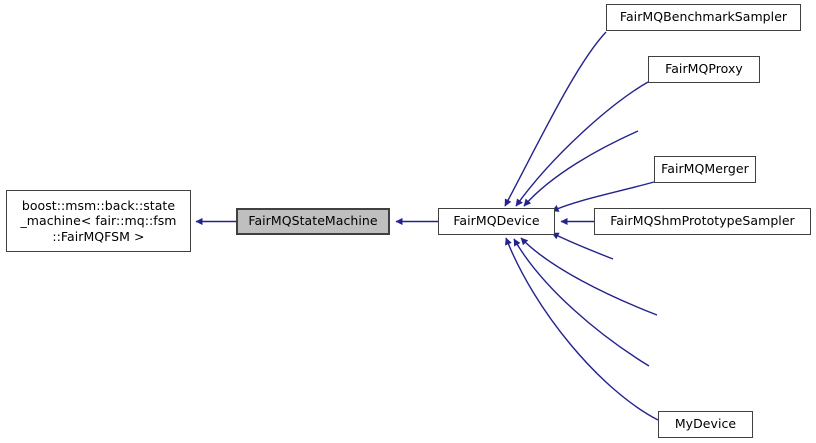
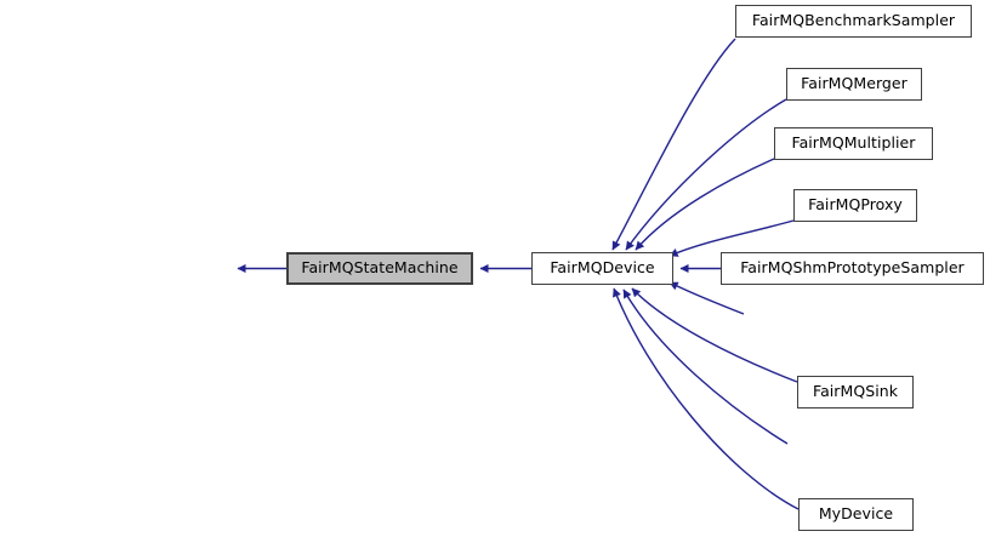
- boost::msm::back::state
- _machine< fair::mq::fsm
- ::FairMQFSM >
  FairMQStateMachine
  FairMQDevice
  FairMQBenchmarkSampler
- FairMQProxy
+ FairMQMerger
+ FairMQMultiplier
- FairMQMerger
+ FairMQProxy
  FairMQShmPrototypeSampler
+ FairMQSink
  MyDevice
